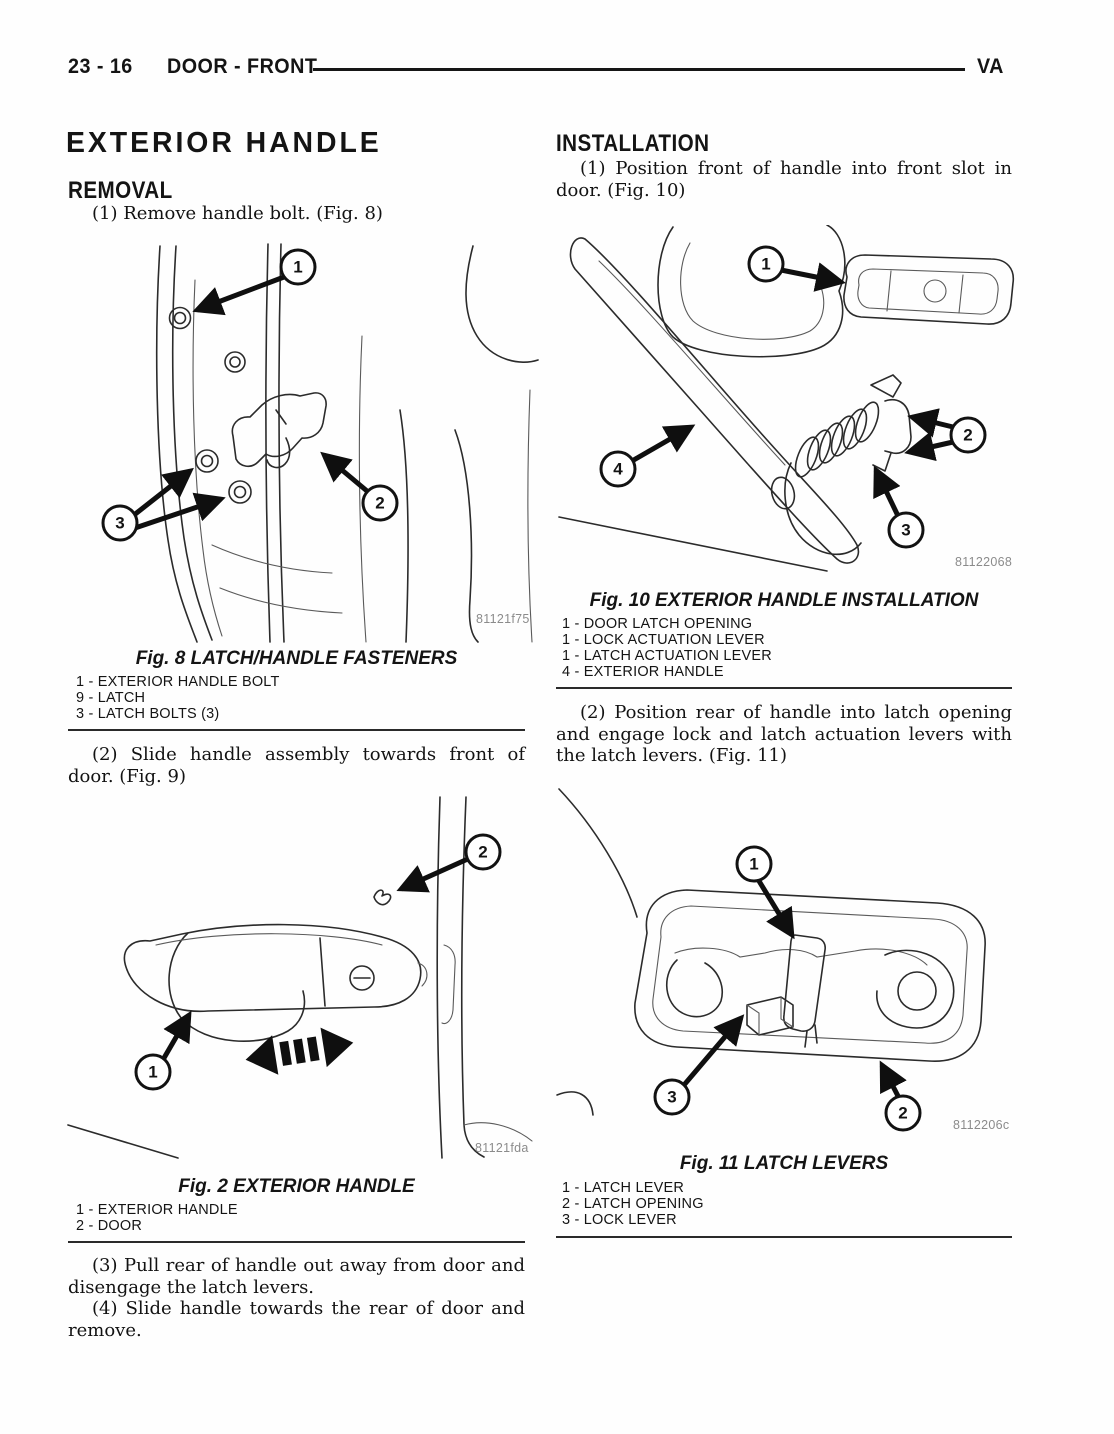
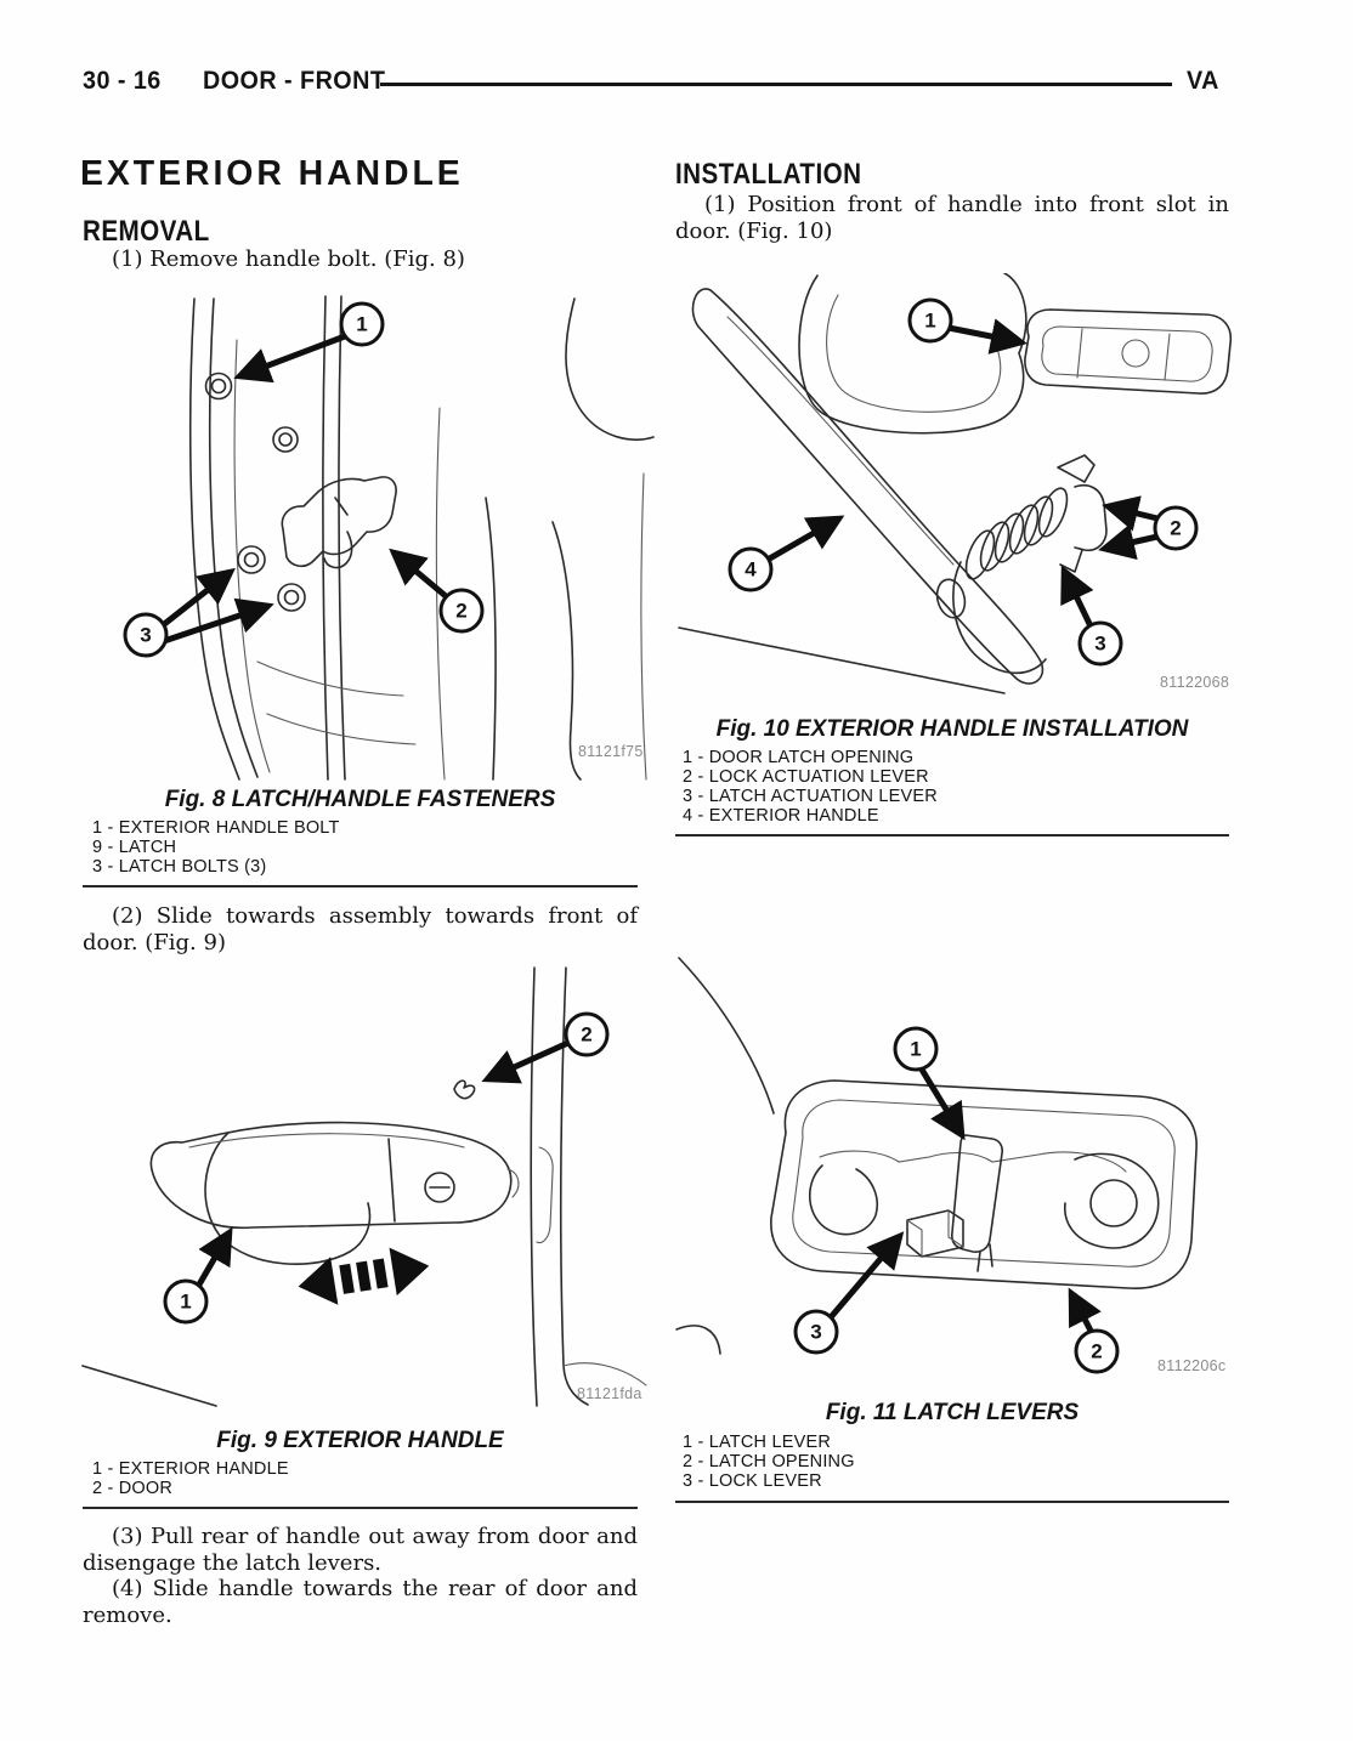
- 23 - 16
+ 30 - 16
  DOOR - FRONT
  VA
  EXTERIOR HANDLE
  REMOVAL
  (1) Remove handle bolt. (Fig. 8)
  1
  2
  3
  81121f75
  Fig. 8 LATCH/HANDLE FASTENERS
  1 - EXTERIOR HANDLE BOLT
  9 - LATCH
  3 - LATCH BOLTS (3)
- (2) Slide handle assembly towards front of door. (Fig. 9)
+ (2) Slide towards assembly towards front of door. (Fig. 9)
  1
  2
  81121fda
- Fig. 2 EXTERIOR HANDLE
+ Fig. 9 EXTERIOR HANDLE
  1 - EXTERIOR HANDLE
  2 - DOOR
  (3) Pull rear of handle out away from door and disengage the latch levers.
  (4) Slide handle towards the rear of door and remove.
  INSTALLATION
  (1) Position front of handle into front slot in door. (Fig. 10)
  1
  2
  3
  4
  81122068
  Fig. 10 EXTERIOR HANDLE INSTALLATION
  1 - DOOR LATCH OPENING
- 1 - LOCK ACTUATION LEVER
+ 2 - LOCK ACTUATION LEVER
- 1 - LATCH ACTUATION LEVER
+ 3 - LATCH ACTUATION LEVER
  4 - EXTERIOR HANDLE
- (2) Position rear of handle into latch opening and engage lock and latch actuation levers with the latch levers. (Fig. 11)
  1
  2
  3
  8112206c
  Fig. 11 LATCH LEVERS
  1 - LATCH LEVER
  2 - LATCH OPENING
  3 - LOCK LEVER
